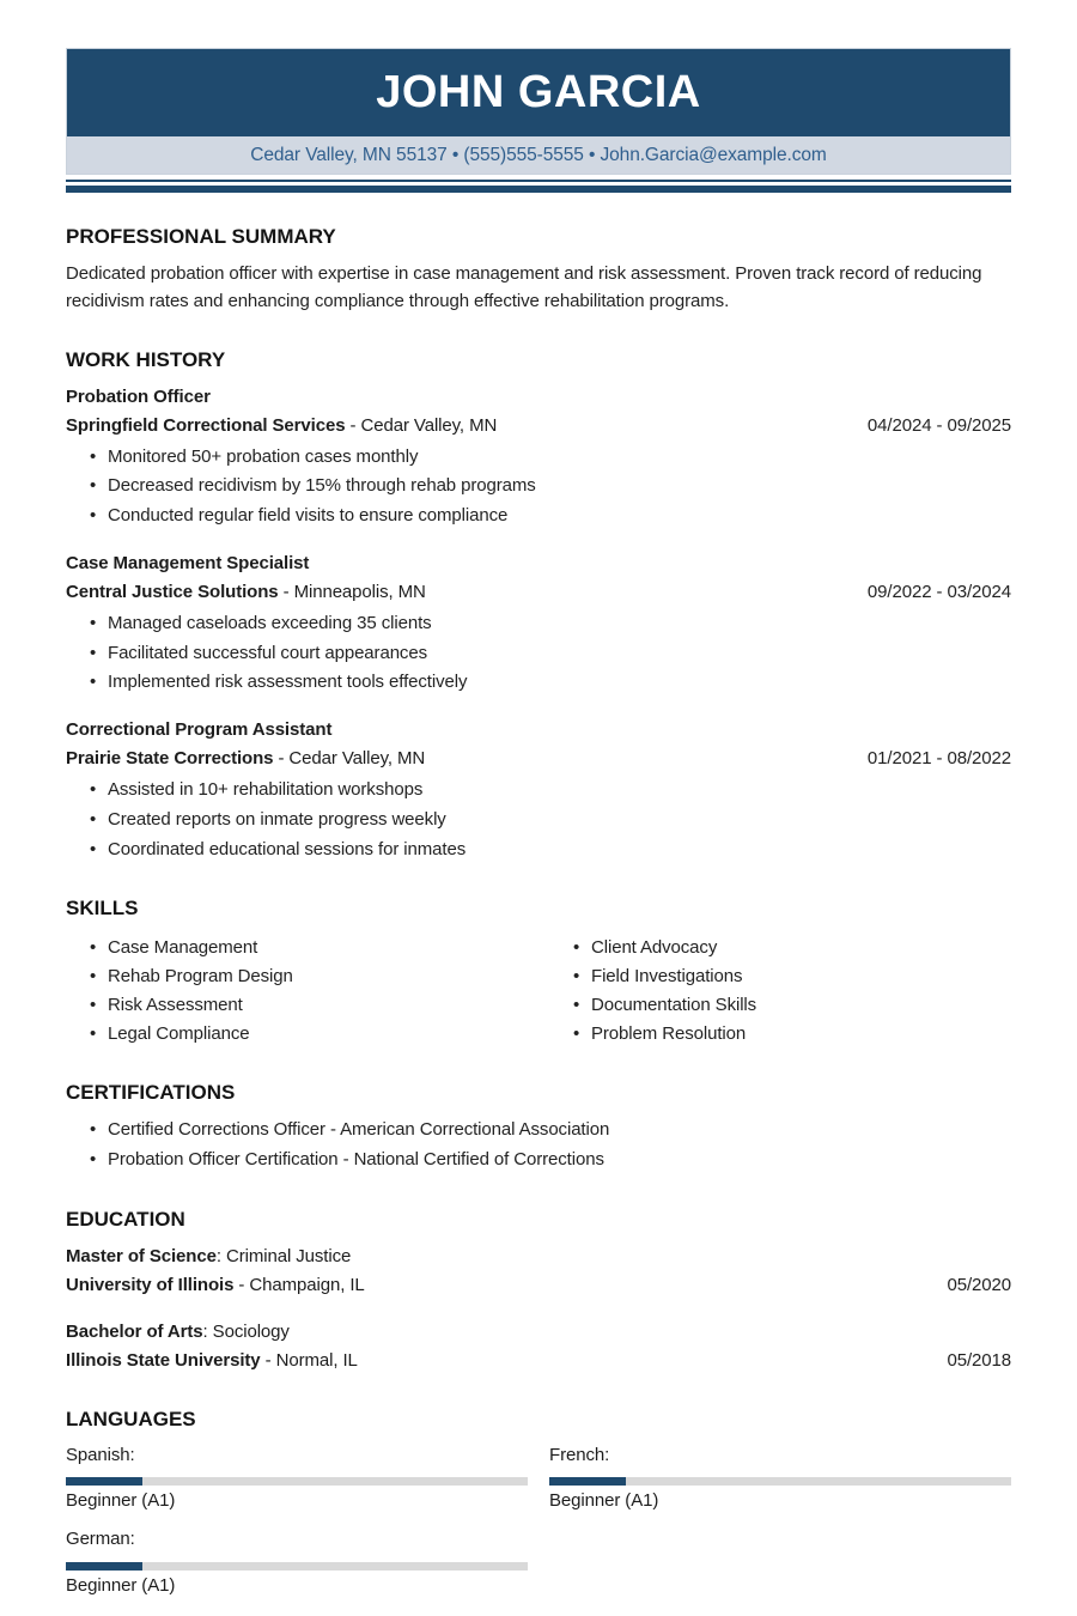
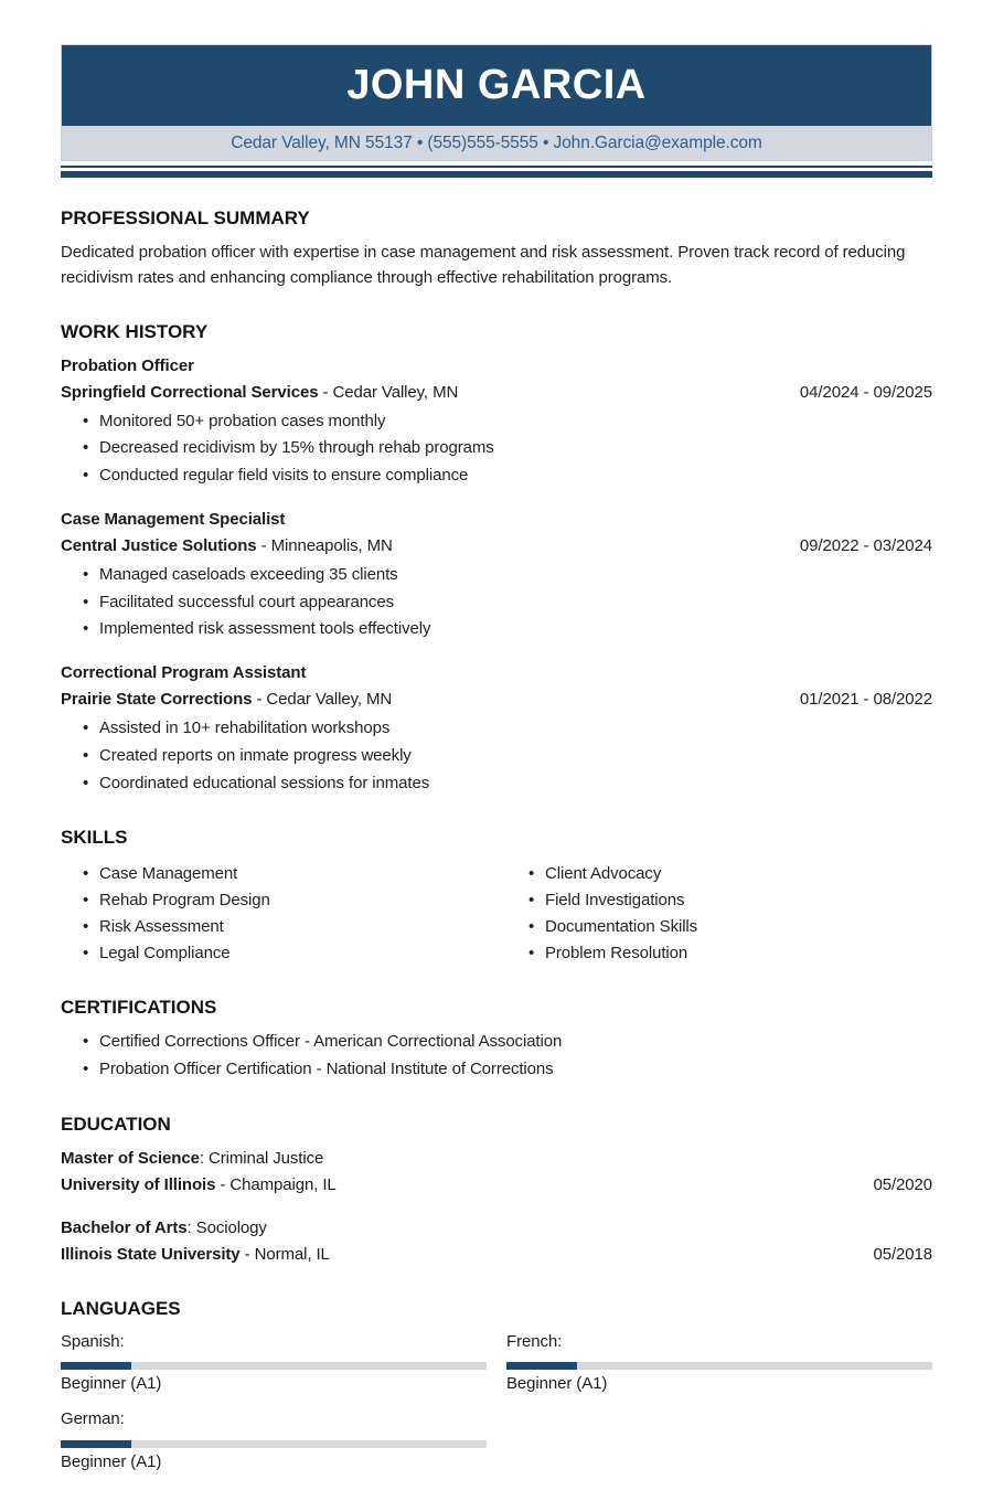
  JOHN GARCIA
  Cedar Valley, MN 55137 • (555)555-5555 • John.Garcia@example.com
  PROFESSIONAL SUMMARY
  Dedicated probation officer with expertise in case management and risk assessment. Proven track record of reducing recidivism rates and enhancing compliance through effective rehabilitation programs.
  WORK HISTORY
  Probation Officer
  Springfield Correctional Services - Cedar Valley, MN
  04/2024 - 09/2025
  Monitored 50+ probation cases monthly
  Decreased recidivism by 15% through rehab programs
  Conducted regular field visits to ensure compliance
  Case Management Specialist
  Central Justice Solutions - Minneapolis, MN
  09/2022 - 03/2024
  Managed caseloads exceeding 35 clients
  Facilitated successful court appearances
  Implemented risk assessment tools effectively
  Correctional Program Assistant
  Prairie State Corrections - Cedar Valley, MN
  01/2021 - 08/2022
  Assisted in 10+ rehabilitation workshops
  Created reports on inmate progress weekly
  Coordinated educational sessions for inmates
  SKILLS
  Case Management
  Rehab Program Design
  Risk Assessment
  Legal Compliance
  Client Advocacy
  Field Investigations
  Documentation Skills
  Problem Resolution
  CERTIFICATIONS
  Certified Corrections Officer - American Correctional Association
- Probation Officer Certification - National Certified of Corrections
+ Probation Officer Certification - National Institute of Corrections
  EDUCATION
  Master of Science: Criminal Justice
  University of Illinois - Champaign, IL
  05/2020
  Bachelor of Arts: Sociology
  Illinois State University - Normal, IL
  05/2018
  LANGUAGES
  Spanish:
  Beginner (A1)
  French:
  Beginner (A1)
  German:
  Beginner (A1)
